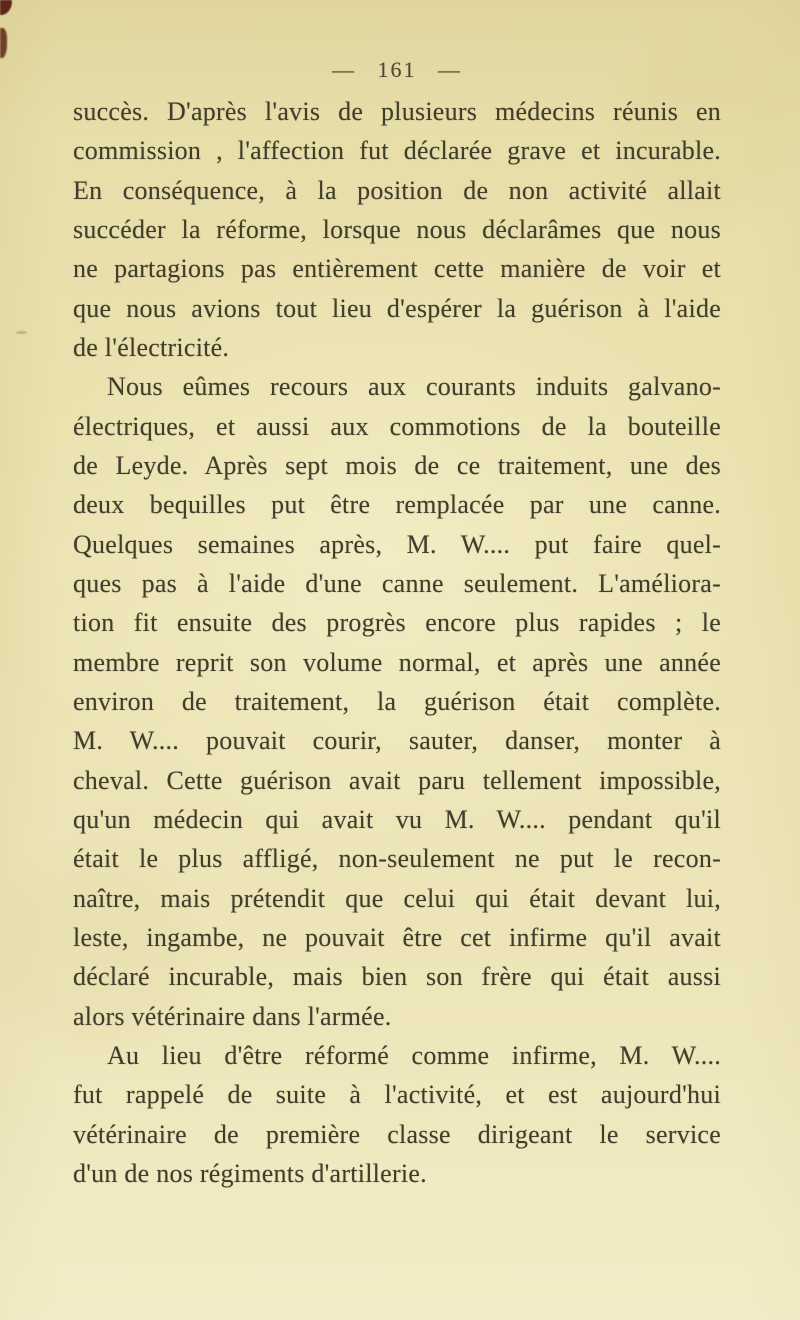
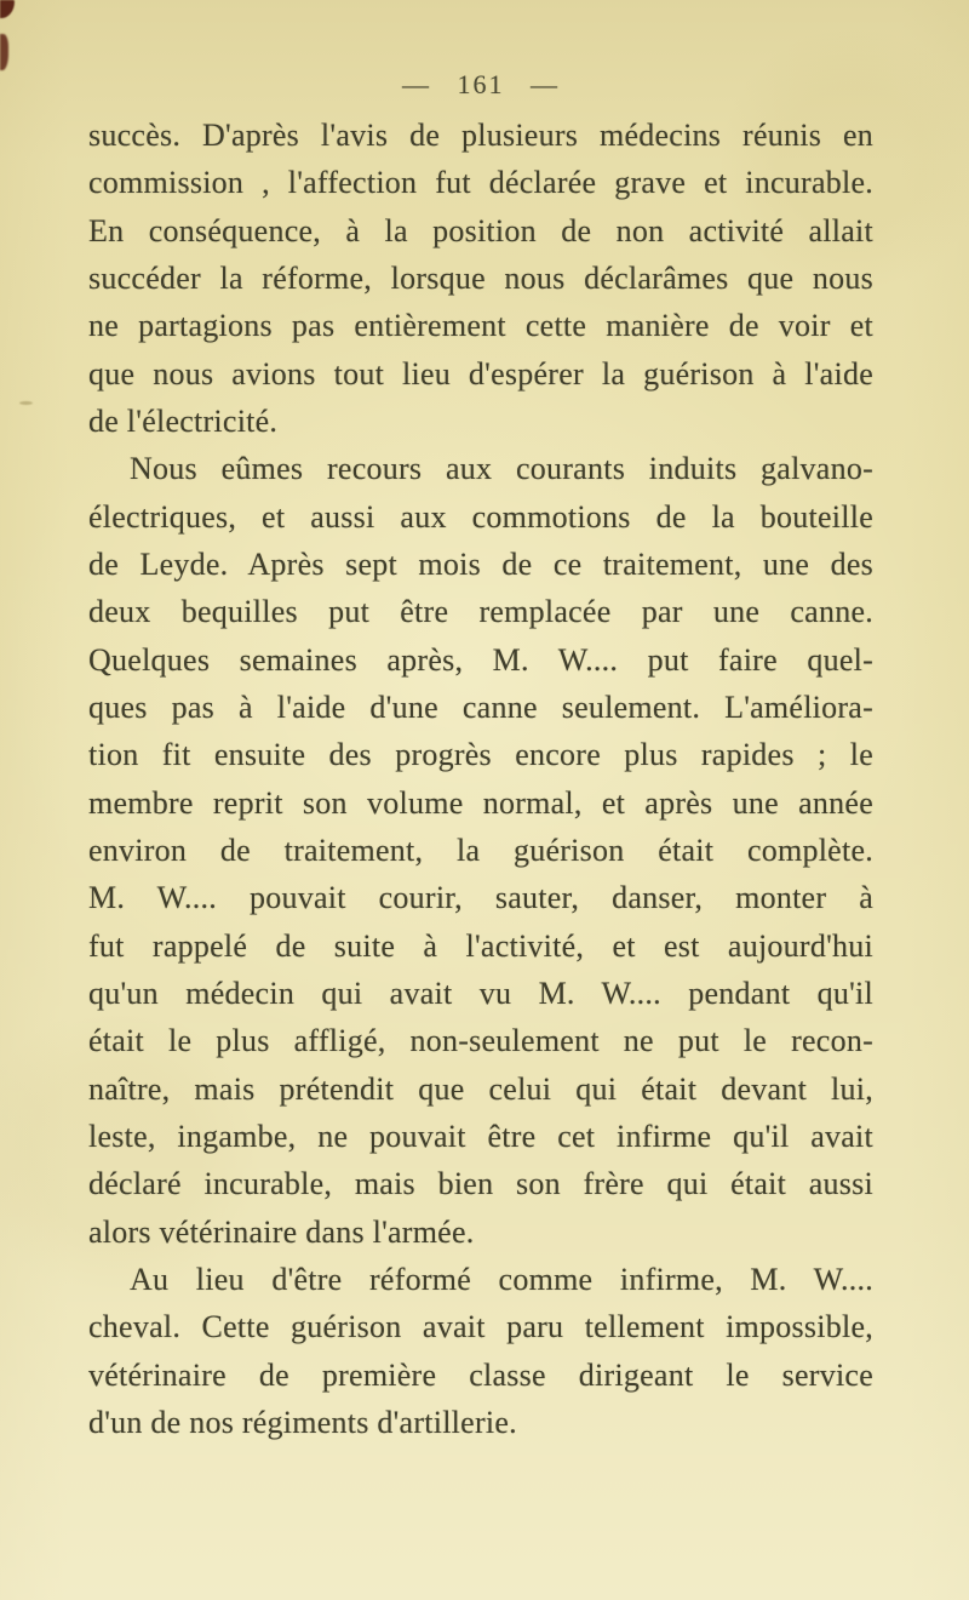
  — 161 —
  succès. D'après l'avis de plusieurs médecins réunis en
  commission , l'affection fut déclarée grave et incurable.
  En conséquence, à la position de non activité allait
  succéder la réforme, lorsque nous déclarâmes que nous
  ne partagions pas entièrement cette manière de voir et
  que nous avions tout lieu d'espérer la guérison à l'aide
  de l'électricité.
  Nous eûmes recours aux courants induits galvano-
  électriques, et aussi aux commotions de la bouteille
  de Leyde. Après sept mois de ce traitement, une des
  deux bequilles put être remplacée par une canne.
  Quelques semaines après, M. W.... put faire quel-
  ques pas à l'aide d'une canne seulement. L'améliora-
  tion fit ensuite des progrès encore plus rapides ; le
  membre reprit son volume normal, et après une année
  environ de traitement, la guérison était complète.
  M. W.... pouvait courir, sauter, danser, monter à
- cheval. Cette guérison avait paru tellement impossible,
+ fut rappelé de suite à l'activité, et est aujourd'hui
  qu'un médecin qui avait vu M. W.... pendant qu'il
  était le plus affligé, non-seulement ne put le recon-
  naître, mais prétendit que celui qui était devant lui,
  leste, ingambe, ne pouvait être cet infirme qu'il avait
  déclaré incurable, mais bien son frère qui était aussi
  alors vétérinaire dans l'armée.
  Au lieu d'être réformé comme infirme, M. W....
- fut rappelé de suite à l'activité, et est aujourd'hui
+ cheval. Cette guérison avait paru tellement impossible,
  vétérinaire de première classe dirigeant le service
  d'un de nos régiments d'artillerie.
